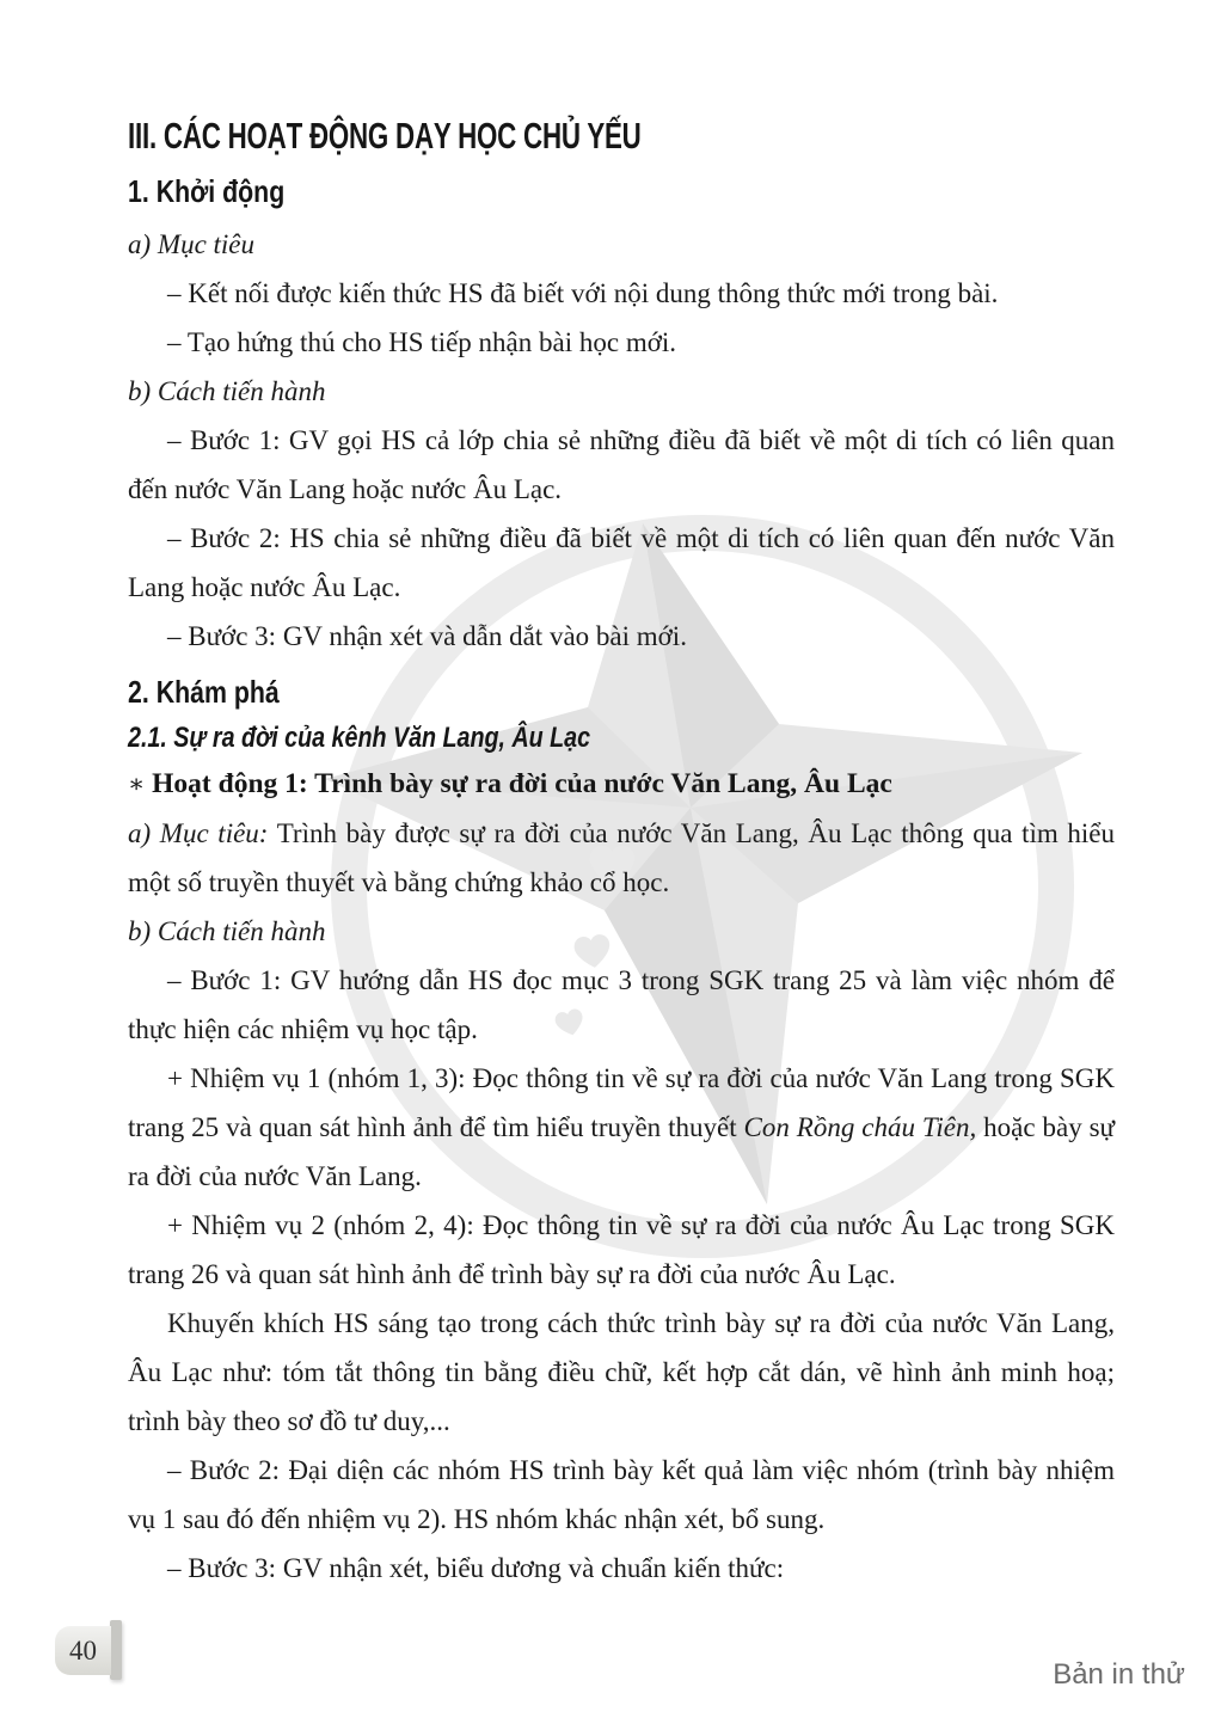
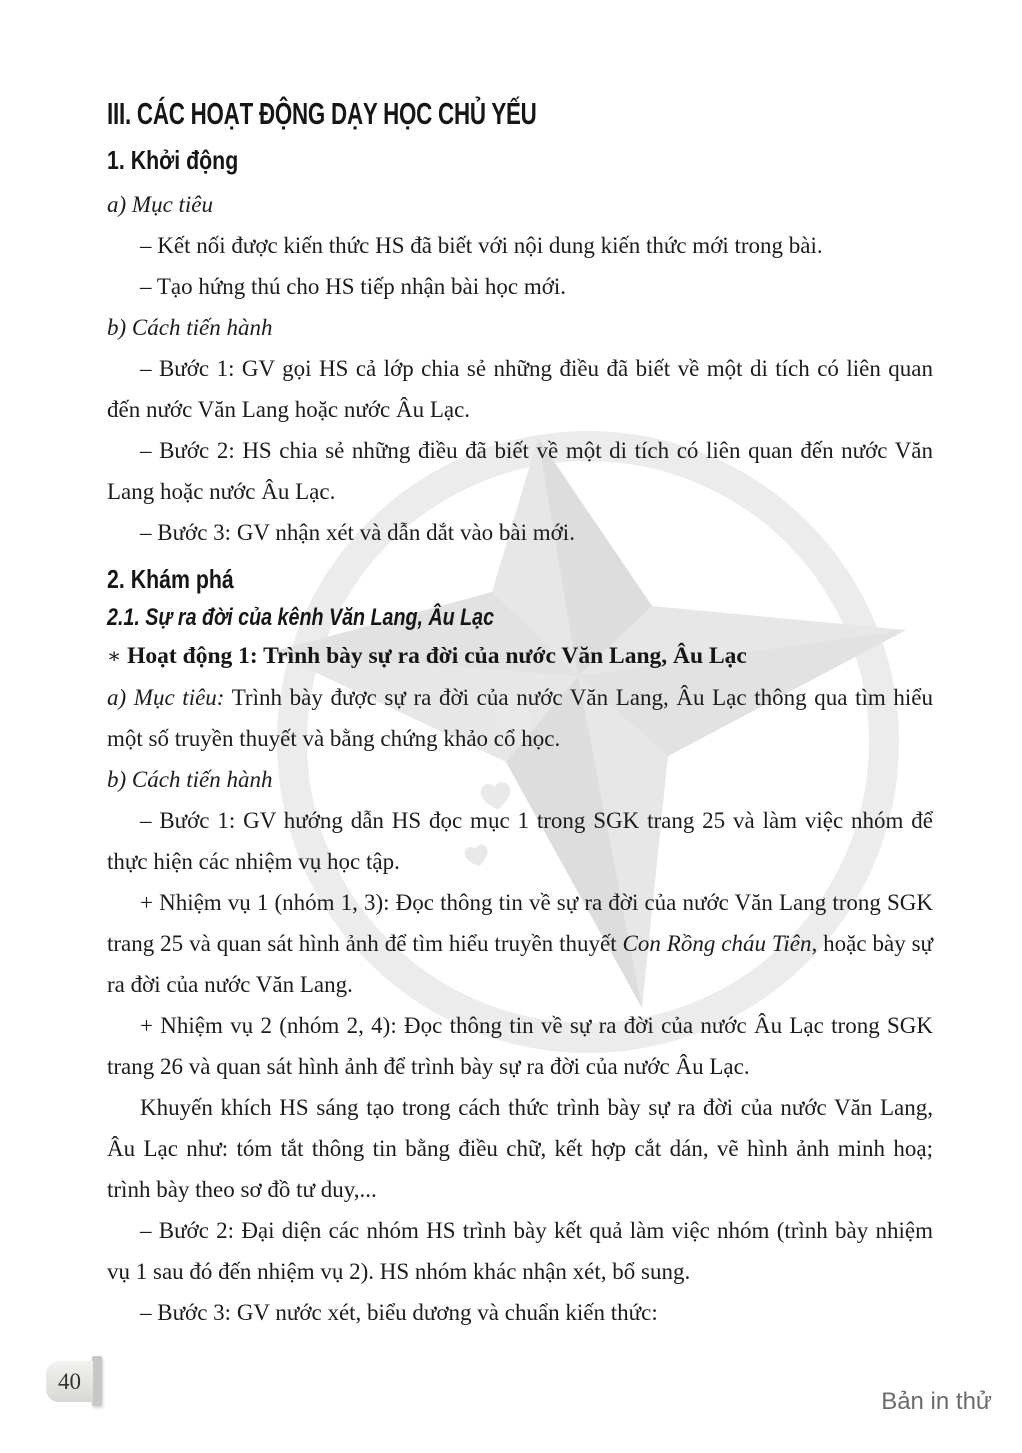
  III. CÁC HOẠT ĐỘNG DẠY HỌC CHỦ YẾU
  1. Khởi động
  a) Mục tiêu
- – Kết nối được kiến thức HS đã biết với nội dung thông thức mới trong bài.
+ – Kết nối được kiến thức HS đã biết với nội dung kiến thức mới trong bài.
  – Tạo hứng thú cho HS tiếp nhận bài học mới.
  b) Cách tiến hành
  – Bước 1: GV gọi HS cả lớp chia sẻ những điều đã biết về một di tích có liên quan đến nước Văn Lang hoặc nước Âu Lạc.
  – Bước 2: HS chia sẻ những điều đã biết về một di tích có liên quan đến nước Văn Lang hoặc nước Âu Lạc.
  – Bước 3: GV nhận xét và dẫn dắt vào bài mới.
  2. Khám phá
  2.1. Sự ra đời của kênh Văn Lang, Âu Lạc
  ∗ Hoạt động 1: Trình bày sự ra đời của nước Văn Lang, Âu Lạc
  a) Mục tiêu: Trình bày được sự ra đời của nước Văn Lang, Âu Lạc thông qua tìm hiểu một số truyền thuyết và bằng chứng khảo cổ học.
  b) Cách tiến hành
- – Bước 1: GV hướng dẫn HS đọc mục 3 trong SGK trang 25 và làm việc nhóm để thực hiện các nhiệm vụ học tập.
+ – Bước 1: GV hướng dẫn HS đọc mục 1 trong SGK trang 25 và làm việc nhóm để thực hiện các nhiệm vụ học tập.
  + Nhiệm vụ 1 (nhóm 1, 3): Đọc thông tin về sự ra đời của nước Văn Lang trong SGK trang 25 và quan sát hình ảnh để tìm hiểu truyền thuyết Con Rồng cháu Tiên, hoặc bày sự ra đời của nước Văn Lang.
  + Nhiệm vụ 2 (nhóm 2, 4): Đọc thông tin về sự ra đời của nước Âu Lạc trong SGK trang 26 và quan sát hình ảnh để trình bày sự ra đời của nước Âu Lạc.
  Khuyến khích HS sáng tạo trong cách thức trình bày sự ra đời của nước Văn Lang, Âu Lạc như: tóm tắt thông tin bằng điều chữ, kết hợp cắt dán, vẽ hình ảnh minh hoạ; trình bày theo sơ đồ tư duy,...
  – Bước 2: Đại diện các nhóm HS trình bày kết quả làm việc nhóm (trình bày nhiệm vụ 1 sau đó đến nhiệm vụ 2). HS nhóm khác nhận xét, bổ sung.
- – Bước 3: GV nhận xét, biểu dương và chuẩn kiến thức:
+ – Bước 3: GV nước xét, biểu dương và chuẩn kiến thức:
  40
  Bản in thử
